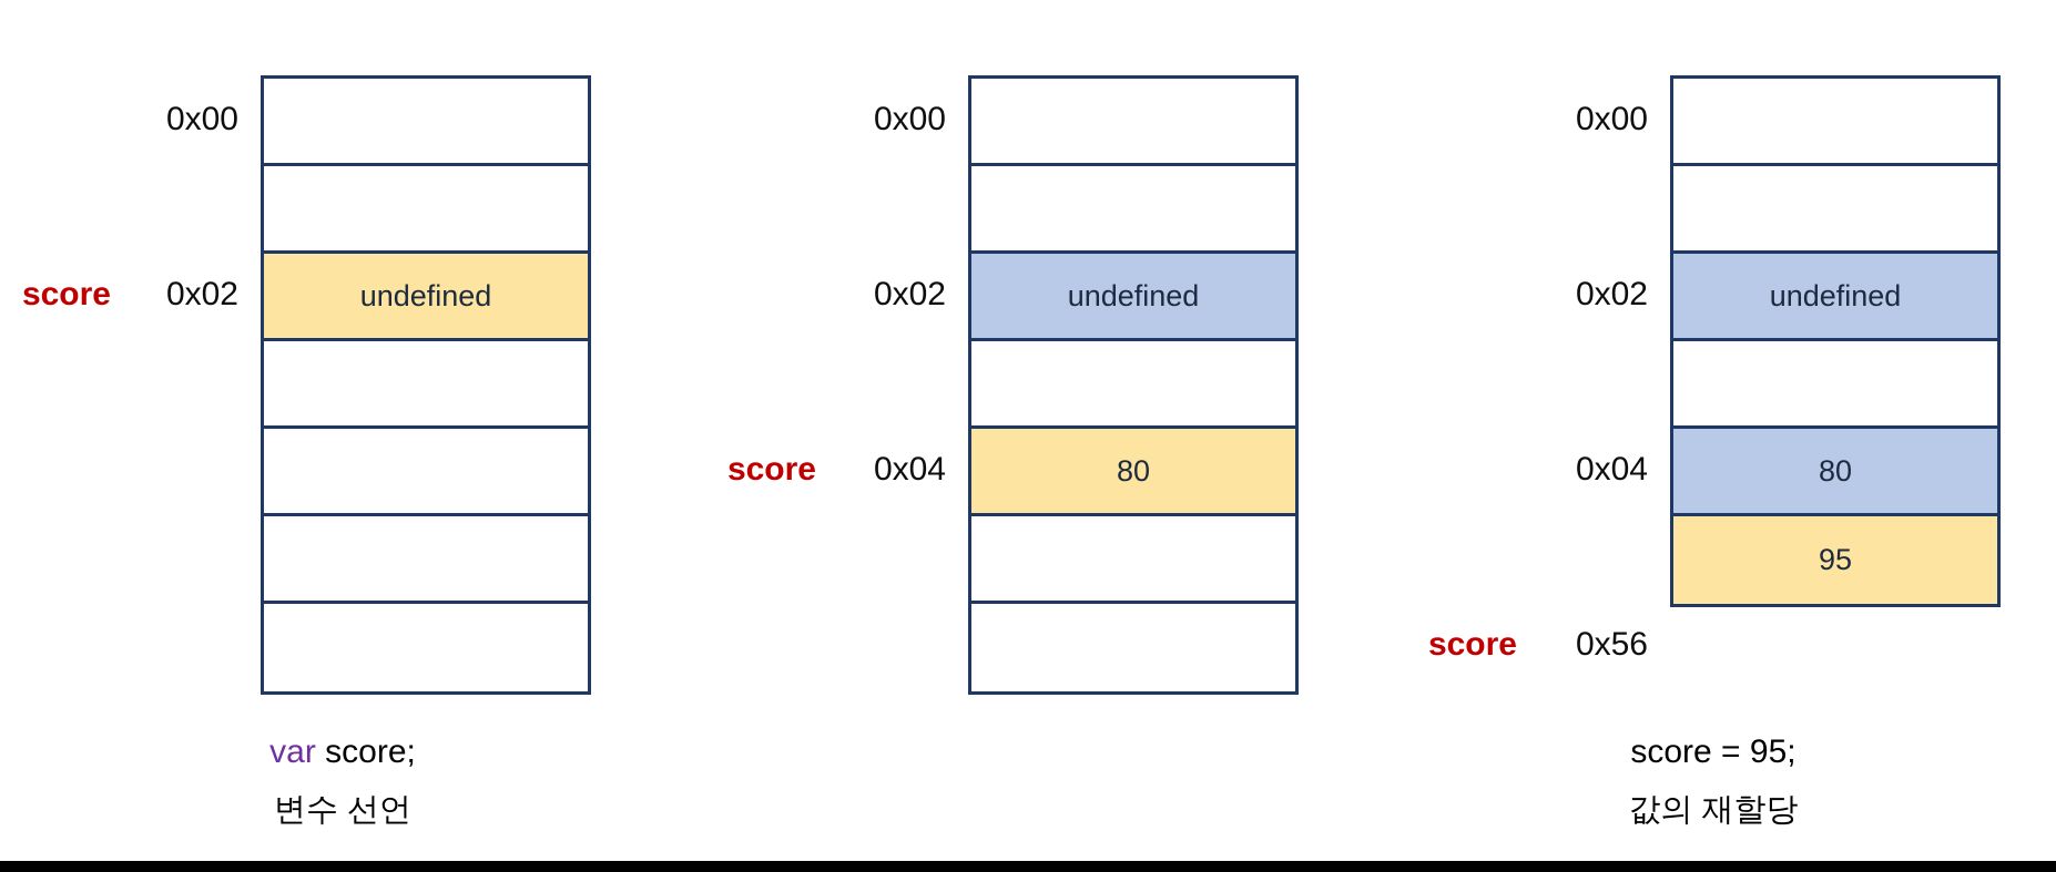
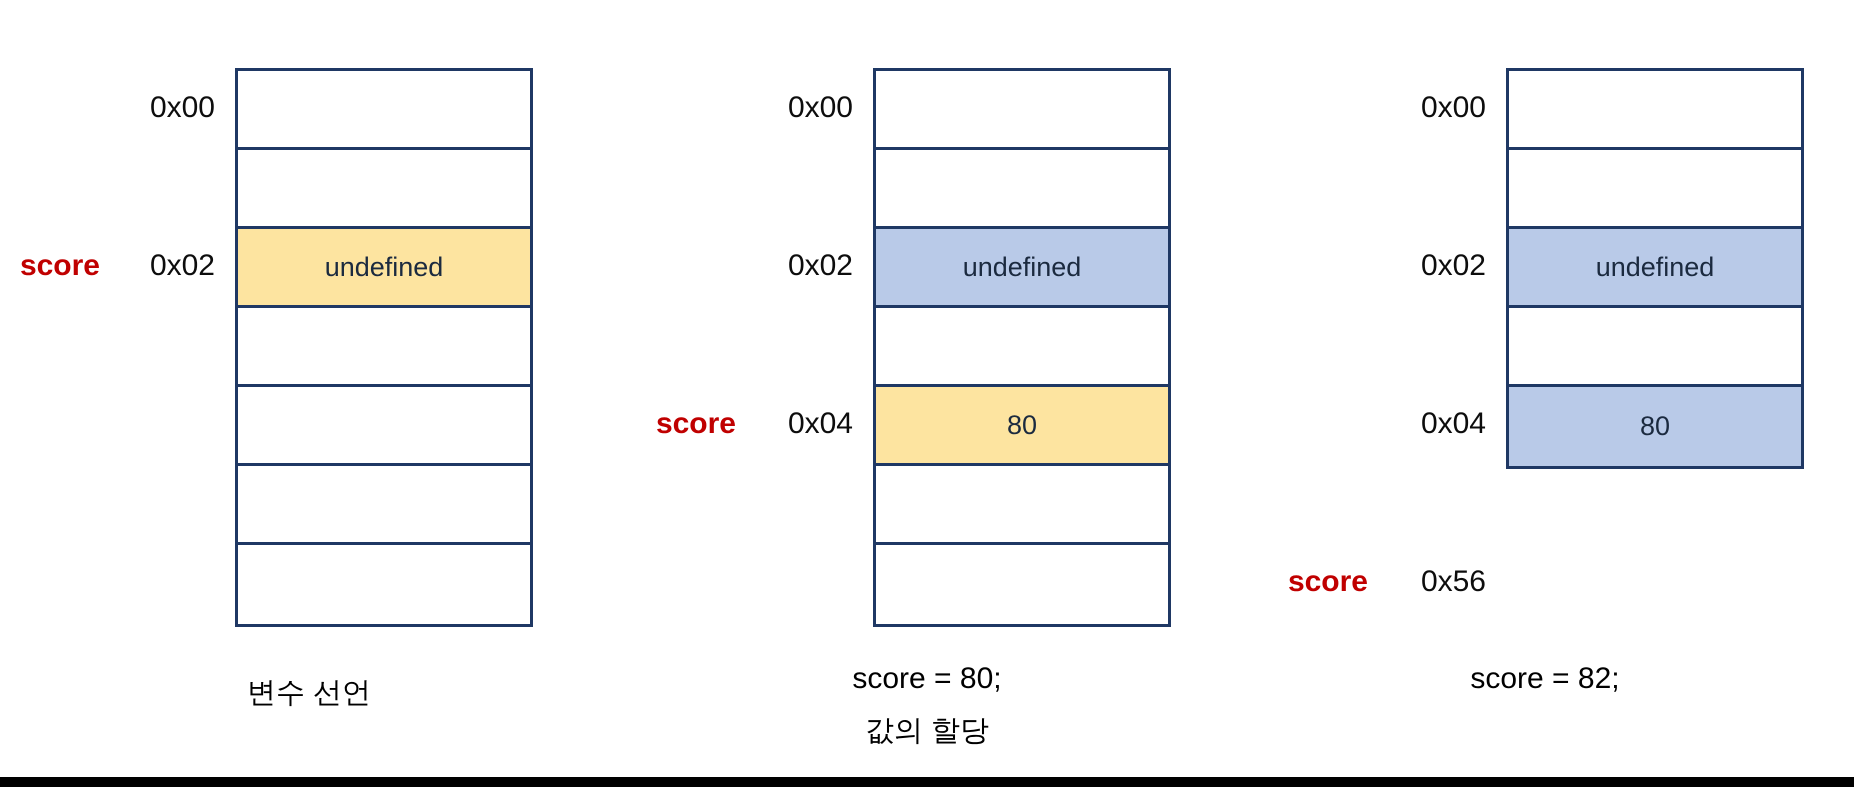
  undefined
  0x00
  0x02
  score
- var score;
  변수 선언
  undefined
  80
  0x00
  0x02
  0x04
  score
+ score = 80;
+ 값의 할당
  undefined
  80
- 95
  0x00
  0x02
  0x04
  0x56
  score
- score = 95;
+ score = 82;
- 값의 재할당
